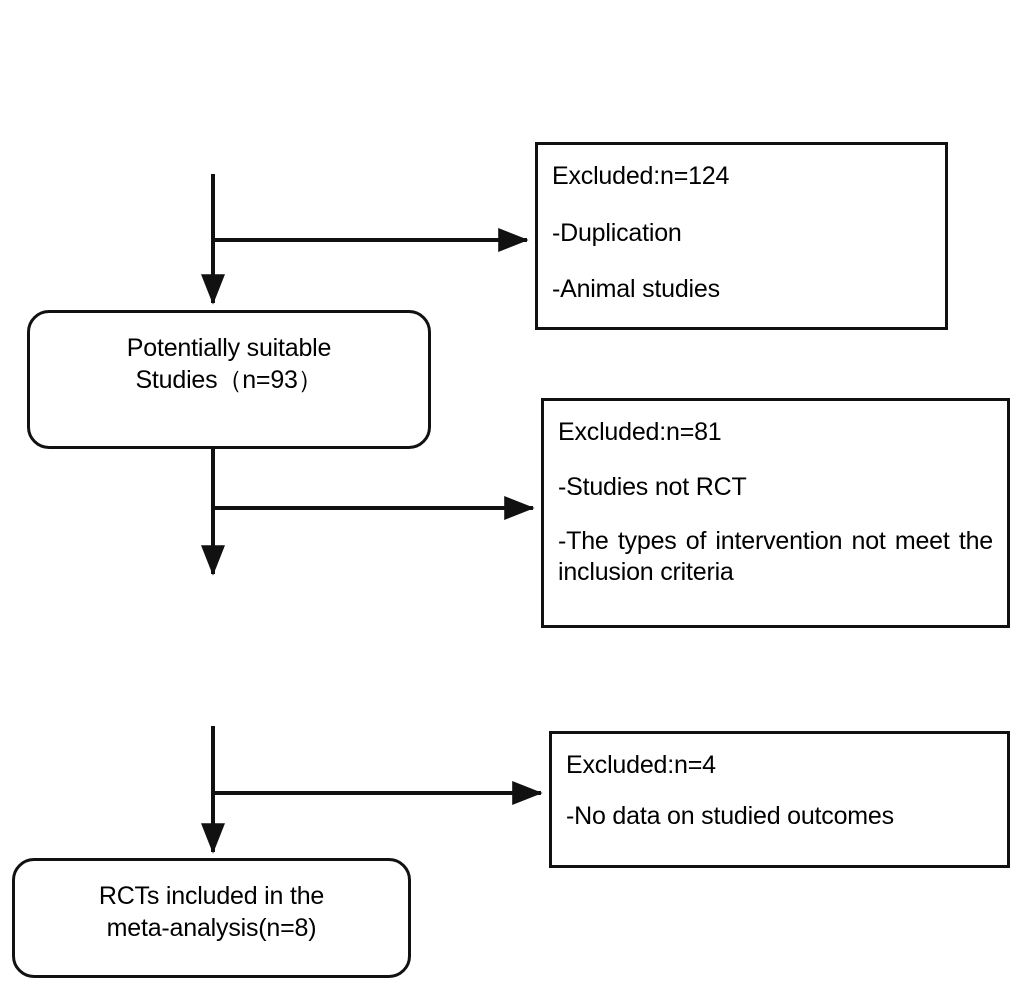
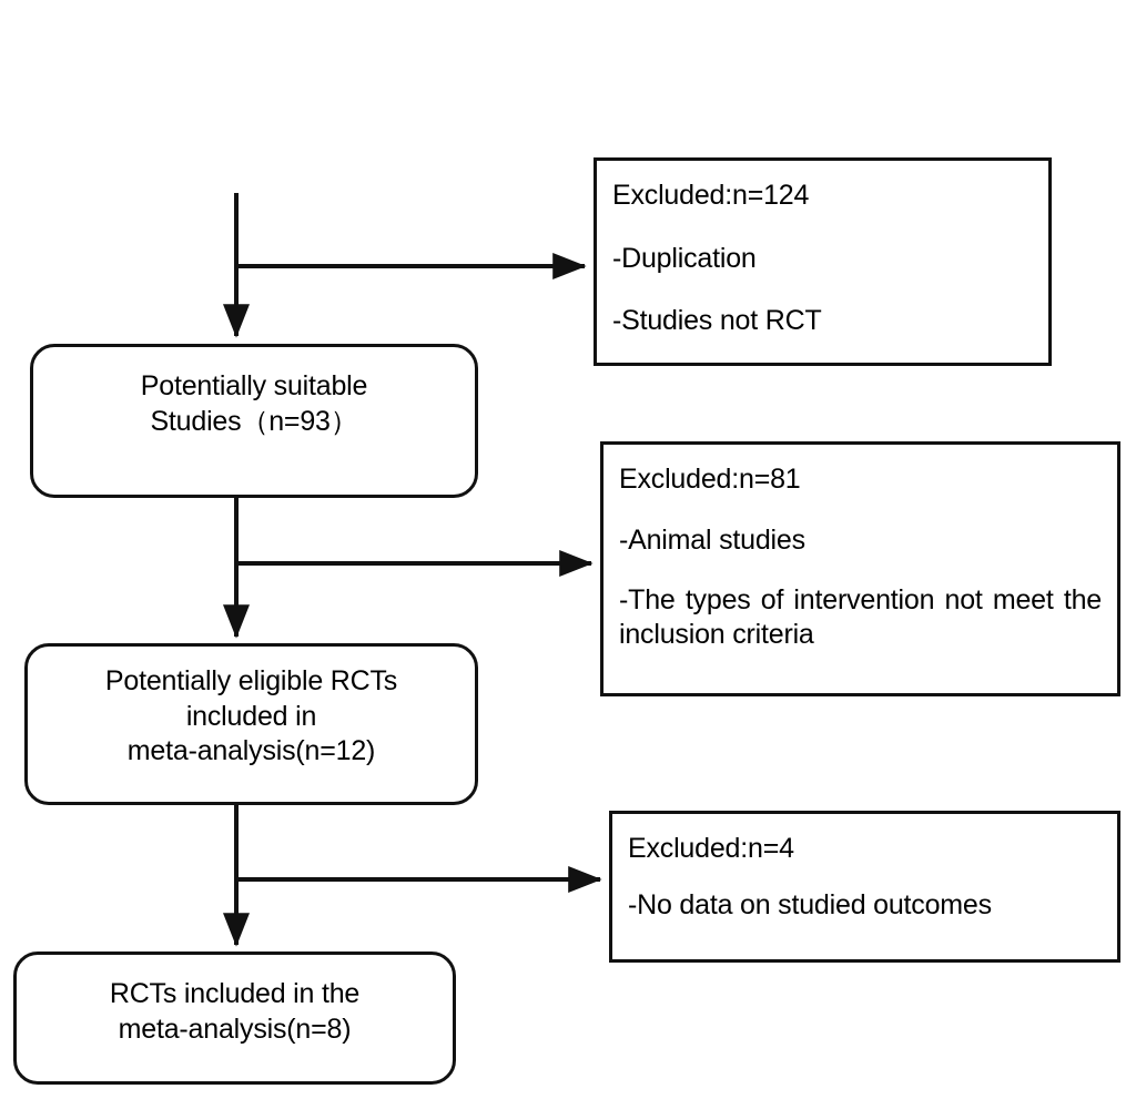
  Excluded:n=124
  -Duplication
- -Animal studies
+ -Studies not RCT
  Potentially suitable
  Studies（n=93）
  Excluded:n=81
- -Studies not RCT
+ -Animal studies
  -The types of intervention not meet the inclusion criteria
+ Potentially eligible RCTs
+ included in
+ meta-analysis(n=12)
  Excluded:n=4
  -No data on studied outcomes
  RCTs included in the
  meta-analysis(n=8)
